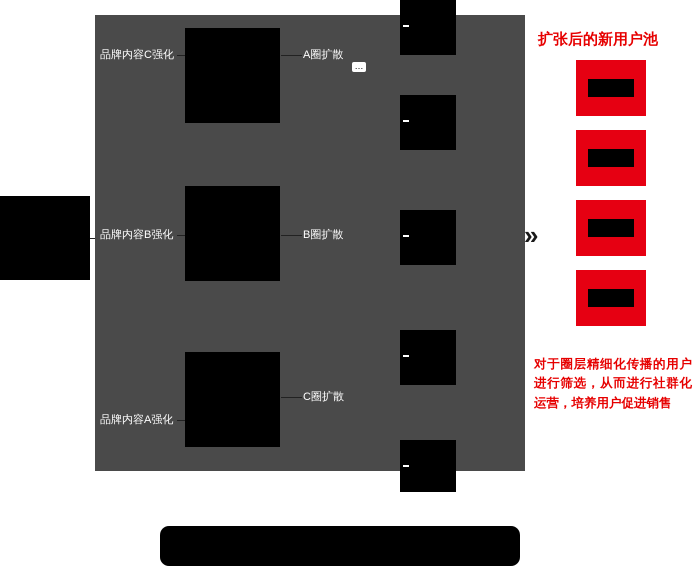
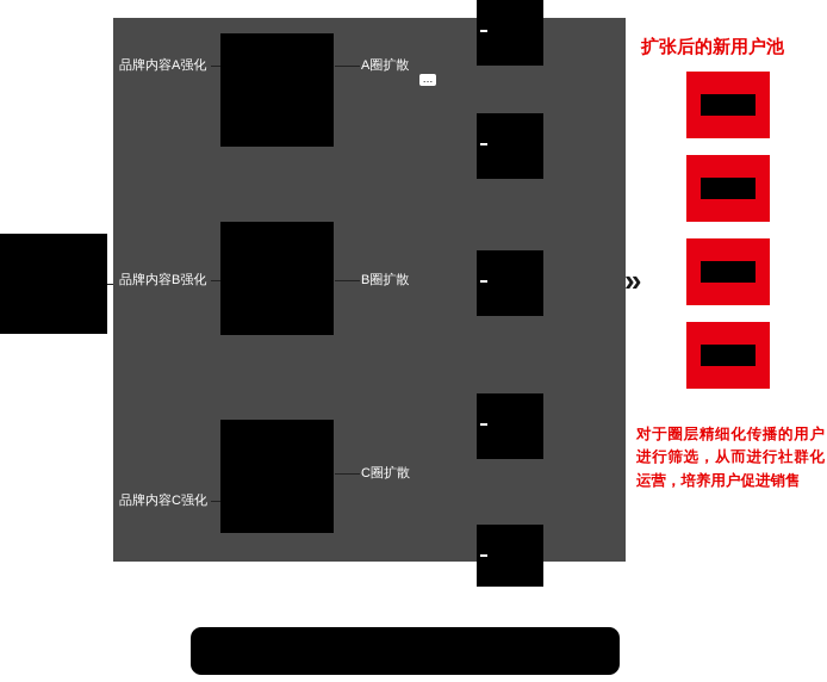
- 品牌内容C强化
+ 品牌内容A强化
  A圈扩散
  …
  品牌内容B强化
  B圈扩散
- 品牌内容A强化
+ 品牌内容C强化
  C圈扩散
  »
  扩张后的新用户池
  对于圈层精细化传播的用户进行筛选，从而进行社群化运营，培养用户促进销售
